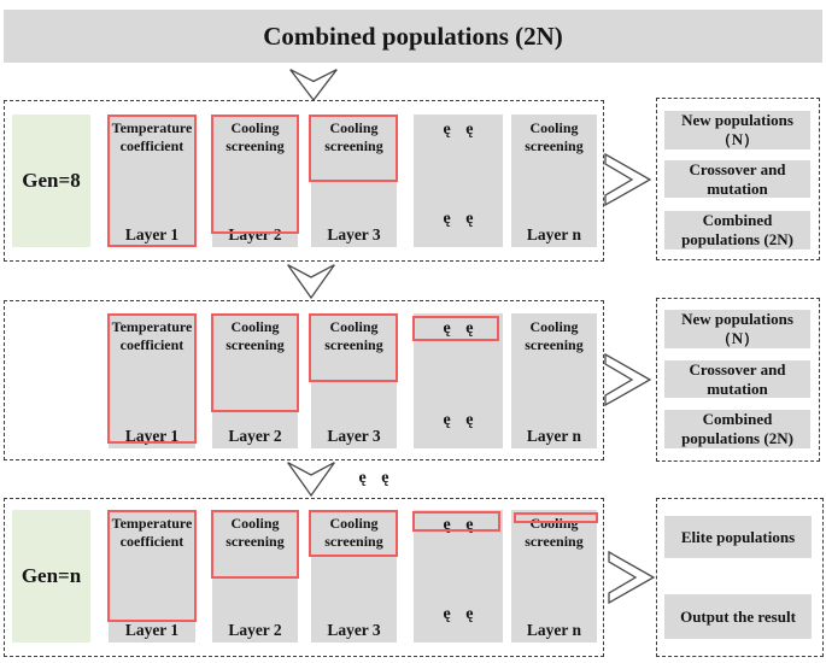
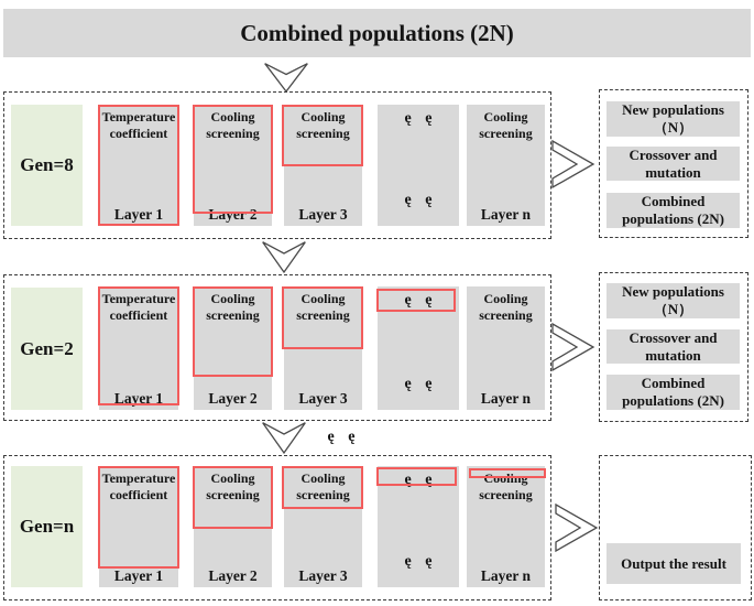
  Combined populations (2N)
  ę ę
  Gen=8
  Temperature coefficient
  Layer 1
  Cooling screening
  Layer 2
  Cooling screening
  Layer 3
  ę ę
  ę ę
  Cooling screening
  Layer n
  New populations （N）
  Crossover and mutation
  Combined populations (2N)
+ Gen=2
  Temperature coefficient
  Layer 1
  Cooling screening
  Layer 2
  Cooling screening
  Layer 3
  ę ę
  ę ę
  Cooling screening
  Layer n
  New populations （N）
  Crossover and mutation
  Combined populations (2N)
  Gen=n
  Temperature coefficient
  Layer 1
  Cooling screening
  Layer 2
  Cooling screening
  Layer 3
  ę ę
  ę ę
  Cooling screening
  Layer n
- Elite populations
  Output the result
